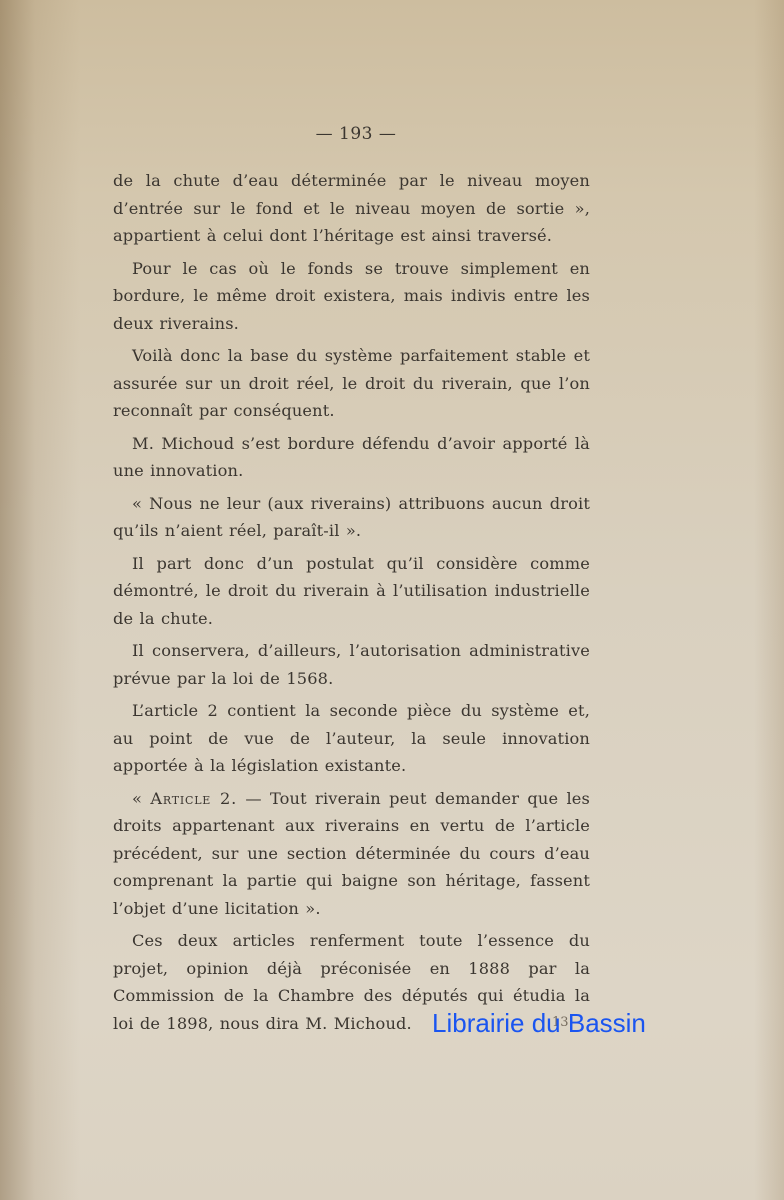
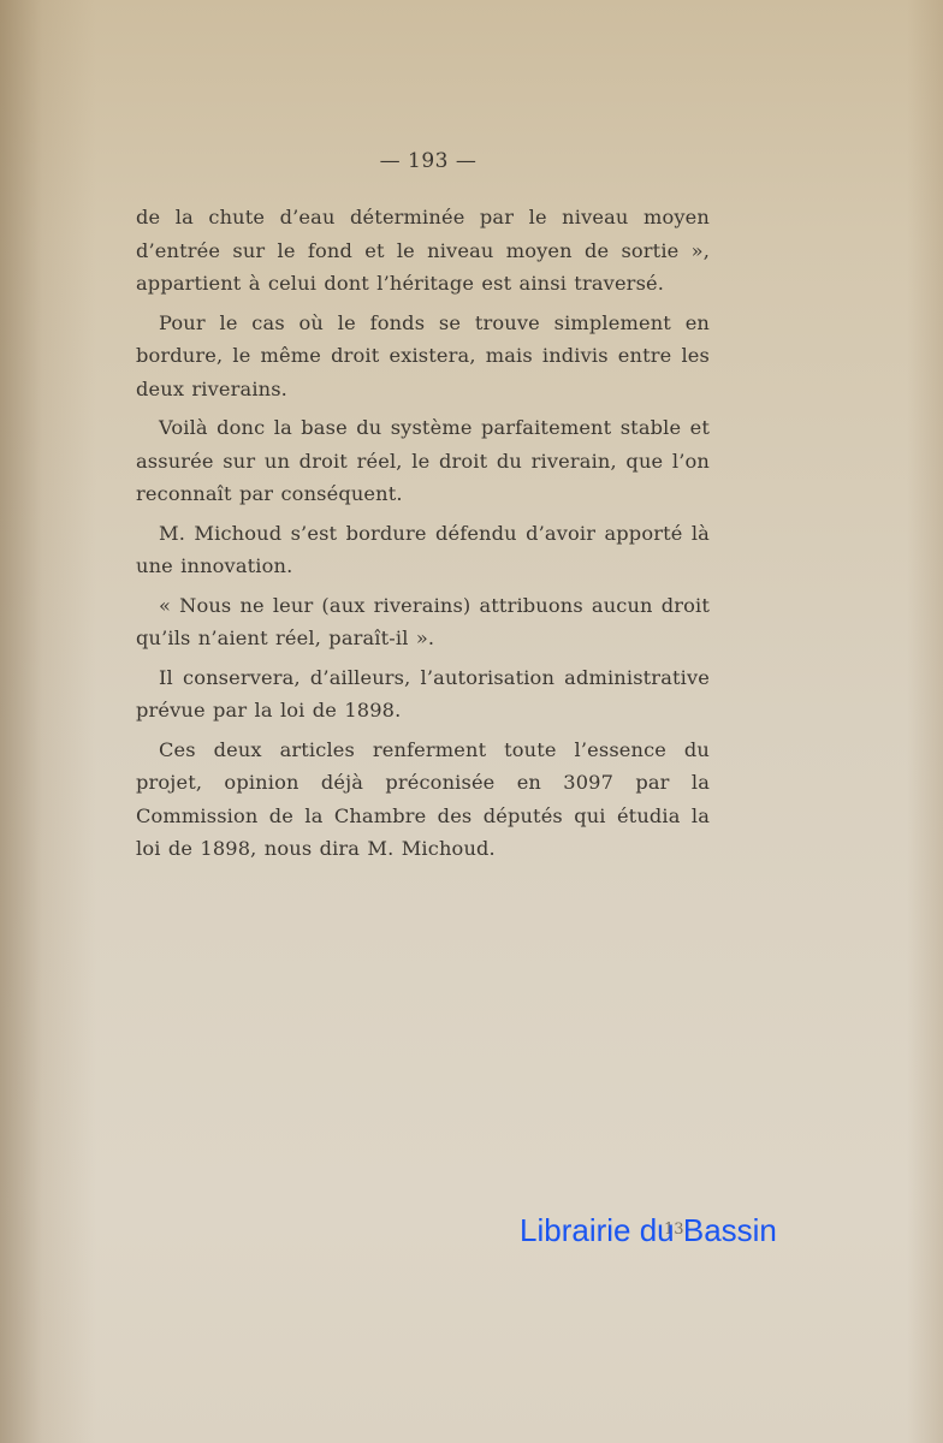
  — 193 —
  de la chute d’eau déterminée par le niveau moyen d’entrée sur le fond et le niveau moyen de sortie », appartient à celui dont l’héritage est ainsi traversé.
  Pour le cas où le fonds se trouve simplement en bordure, le même droit existera, mais indivis entre les deux riverains.
  Voilà donc la base du système parfaitement stable et assurée sur un droit réel, le droit du riverain, que l’on reconnaît par conséquent.
  M. Michoud s’est bordure défendu d’avoir apporté là une innovation.
  « Nous ne leur (aux riverains) attribuons aucun droit qu’ils n’aient réel, paraît-il ».
- Il part donc d’un postulat qu’il considère comme démontré, le droit du riverain à l’utilisation industrielle de la chute.
- Il conservera, d’ailleurs, l’autorisation administrative prévue par la loi de 1568.
+ Il conservera, d’ailleurs, l’autorisation administrative prévue par la loi de 1898.
- L’article 2 contient la seconde pièce du système et, au point de vue de l’auteur, la seule innovation apportée à la législation existante.
- « Article 2. — Tout riverain peut demander que les droits appartenant aux riverains en vertu de l’article précédent, sur une section déterminée du cours d’eau comprenant la partie qui baigne son héritage, fassent l’objet d’une licitation ».
- Ces deux articles renferment toute l’essence du projet, opinion déjà préconisée en 1888 par la Commission de la Chambre des députés qui étudia la loi de 1898, nous dira M. Michoud.
+ Ces deux articles renferment toute l’essence du projet, opinion déjà préconisée en 3097 par la Commission de la Chambre des députés qui étudia la loi de 1898, nous dira M. Michoud.
  13
  Librairie du Bassin
